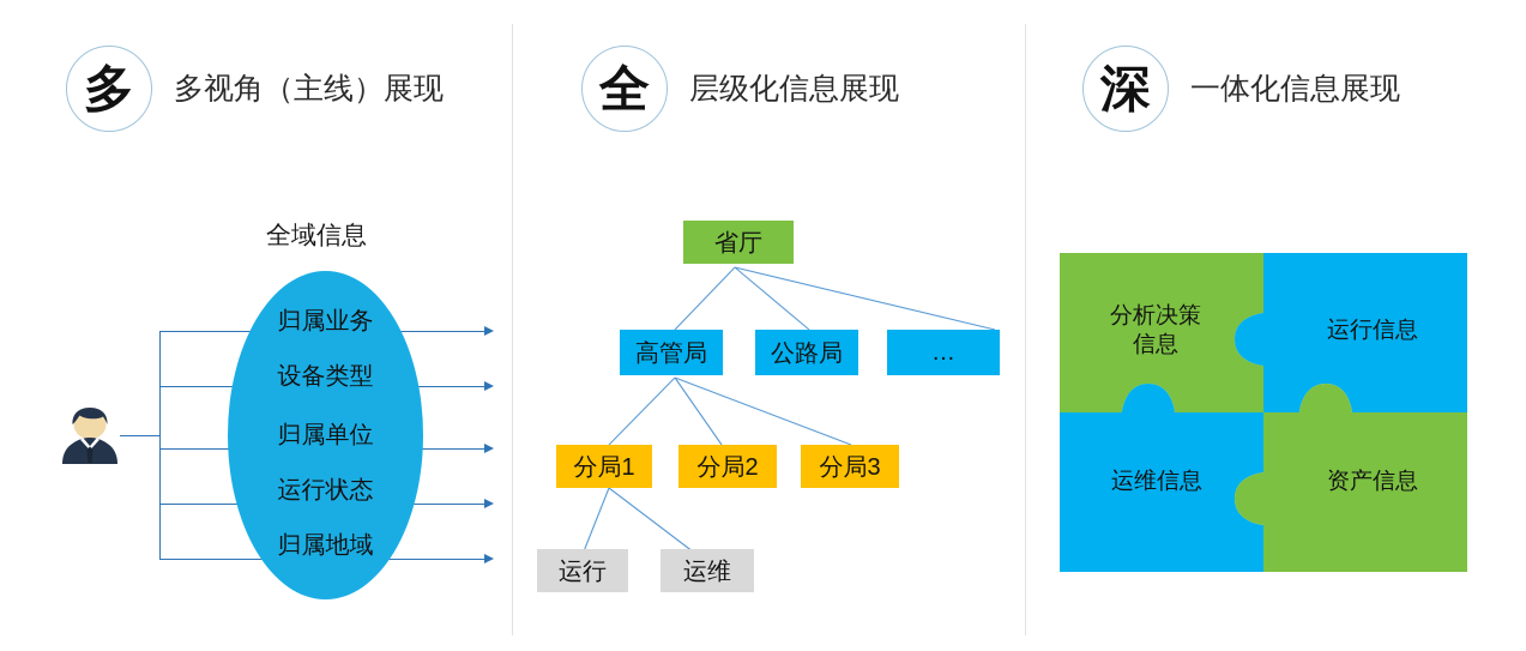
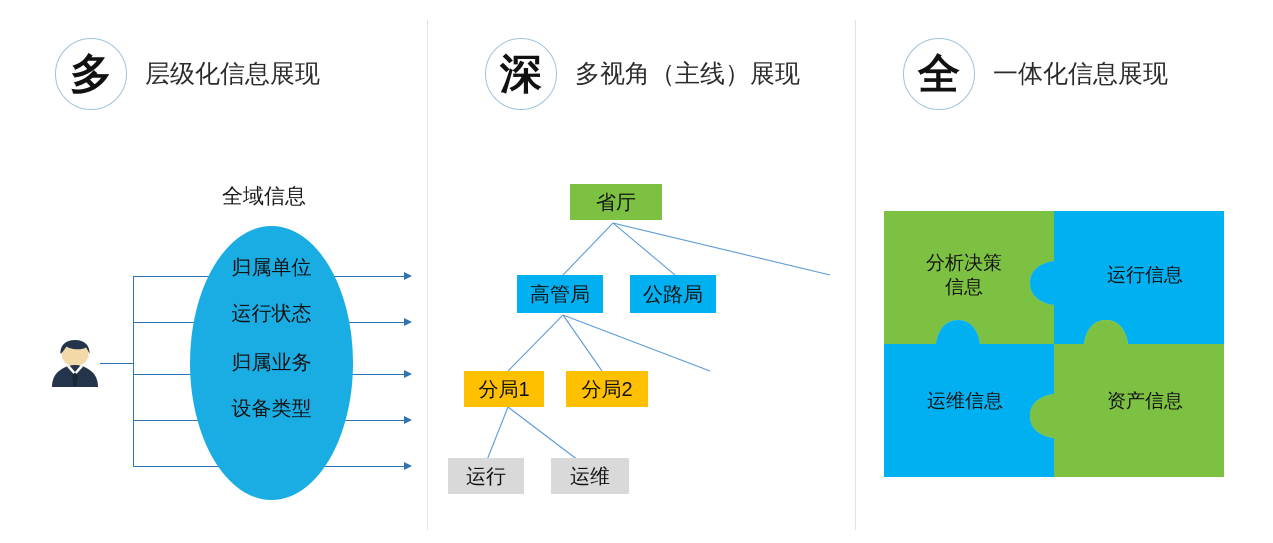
  多
- 多视角（主线）展现
+ 层级化信息展现
- 全
+ 深
- 层级化信息展现
+ 多视角（主线）展现
- 深
+ 全
  一体化信息展现
  全域信息
- 归属业务
+ 归属单位
- 设备类型
+ 运行状态
- 归属单位
+ 归属业务
- 运行状态
+ 设备类型
- 归属地域
  省厅
  高管局
  公路局
- …
  分局1
  分局2
- 分局3
  运行
  运维
  分析决策
  信息
  运行信息
  运维信息
  资产信息
